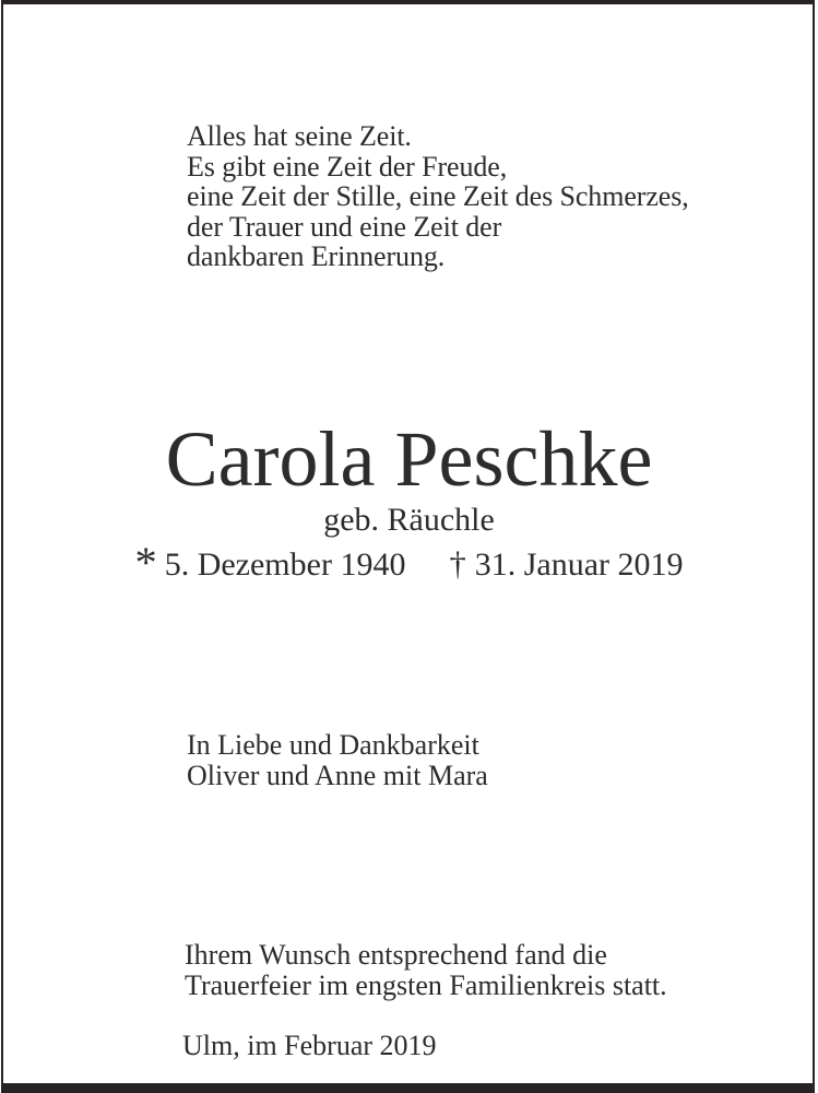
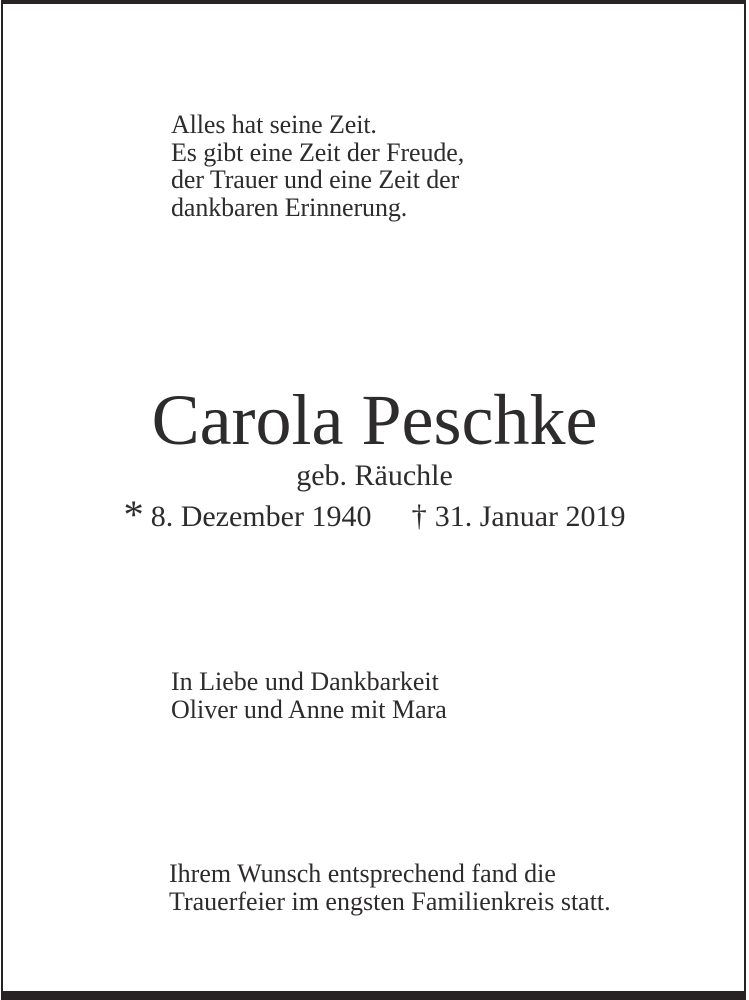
  Alles hat seine Zeit.
  Es gibt eine Zeit der Freude,
- eine Zeit der Stille, eine Zeit des Schmerzes,
  der Trauer und eine Zeit der
  dankbaren Erinnerung.
  Carola Peschke
  geb. Räuchle
- * 5. Dezember 1940 † 31. Januar 2019
+ * 8. Dezember 1940 † 31. Januar 2019
  In Liebe und Dankbarkeit
  Oliver und Anne mit Mara
  Ihrem Wunsch entsprechend fand die
  Trauerfeier im engsten Familienkreis statt.
- Ulm, im Februar 2019
